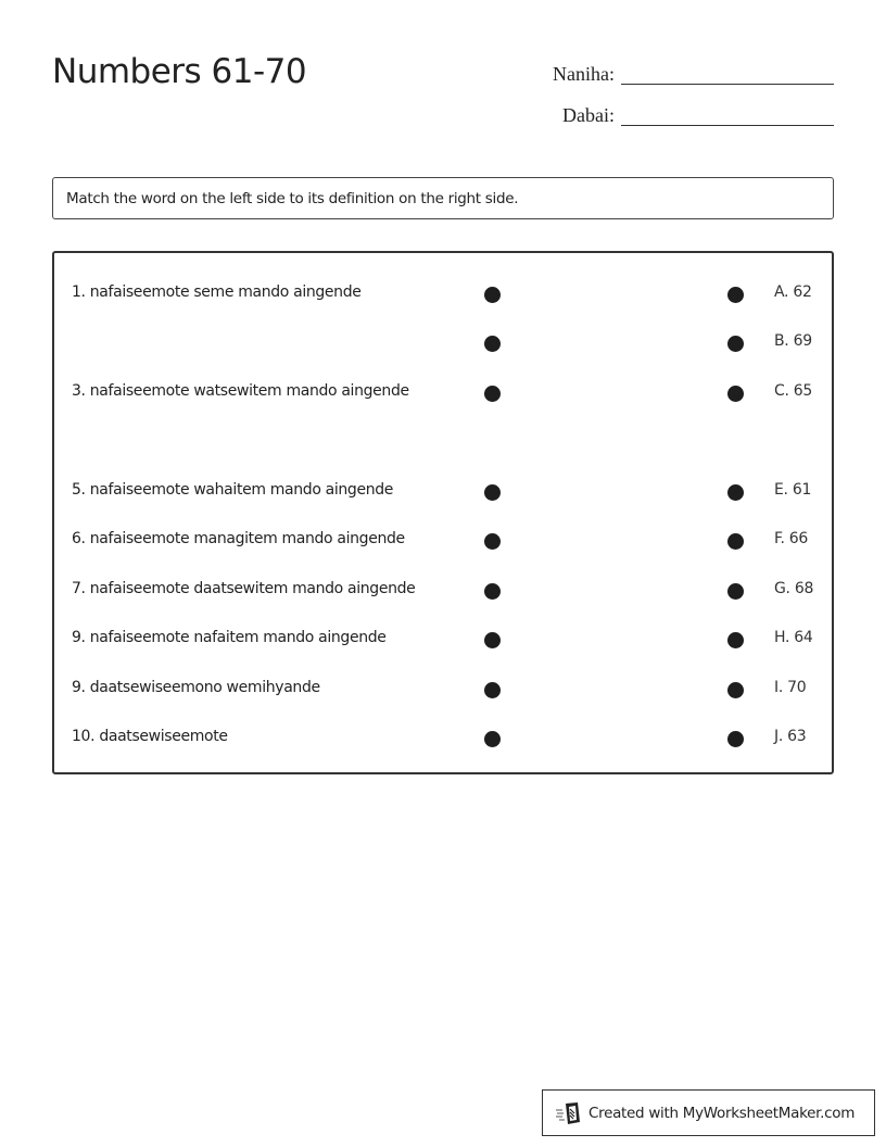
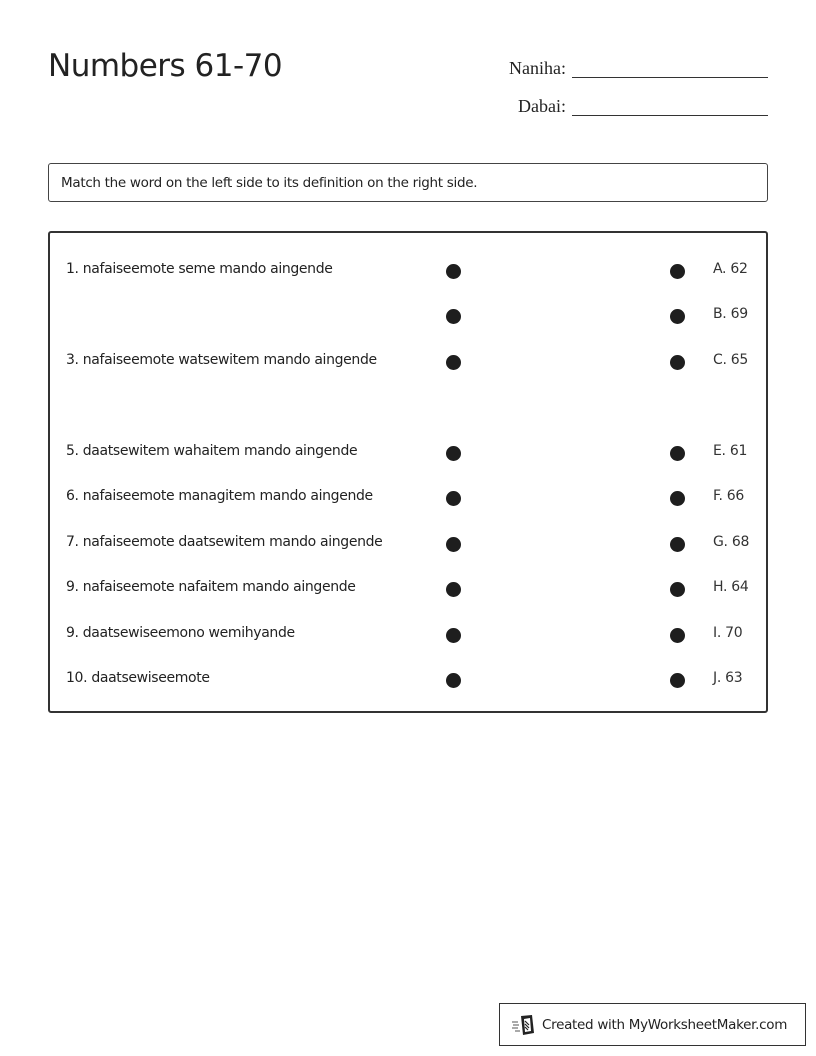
  Numbers 61-70
  Naniha:
  Dabai:
  Match the word on the left side to its definition on the right side.
  1. nafaiseemote seme mando aingende
  A. 62
  B. 69
  3. nafaiseemote watsewitem mando aingende
  C. 65
- 5. nafaiseemote wahaitem mando aingende
+ 5. daatsewitem wahaitem mando aingende
  E. 61
  6. nafaiseemote managitem mando aingende
  F. 66
  7. nafaiseemote daatsewitem mando aingende
  G. 68
  9. nafaiseemote nafaitem mando aingende
  H. 64
  9. daatsewiseemono wemihyande
  I. 70
  10. daatsewiseemote
  J. 63
  Created with MyWorksheetMaker.com
